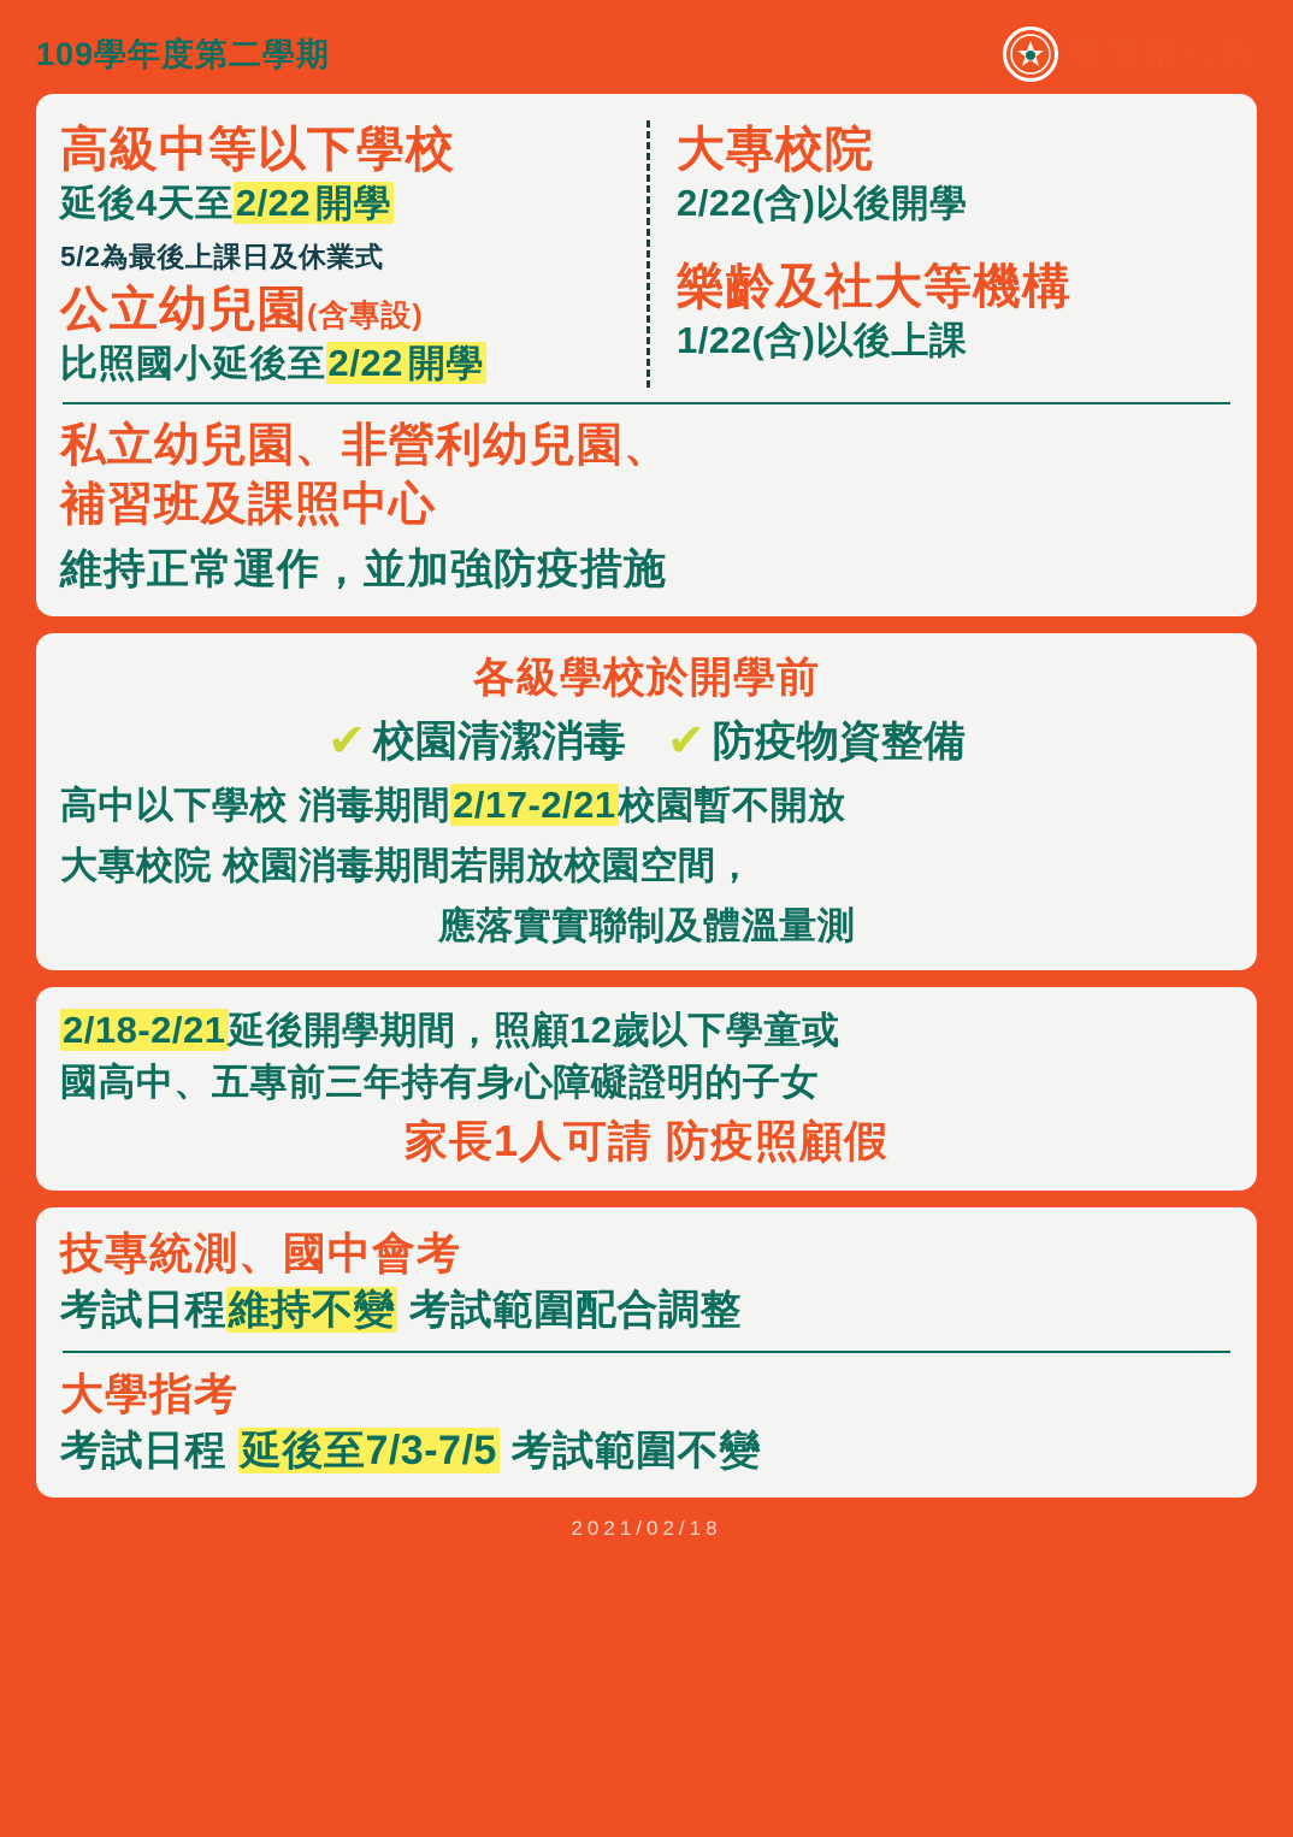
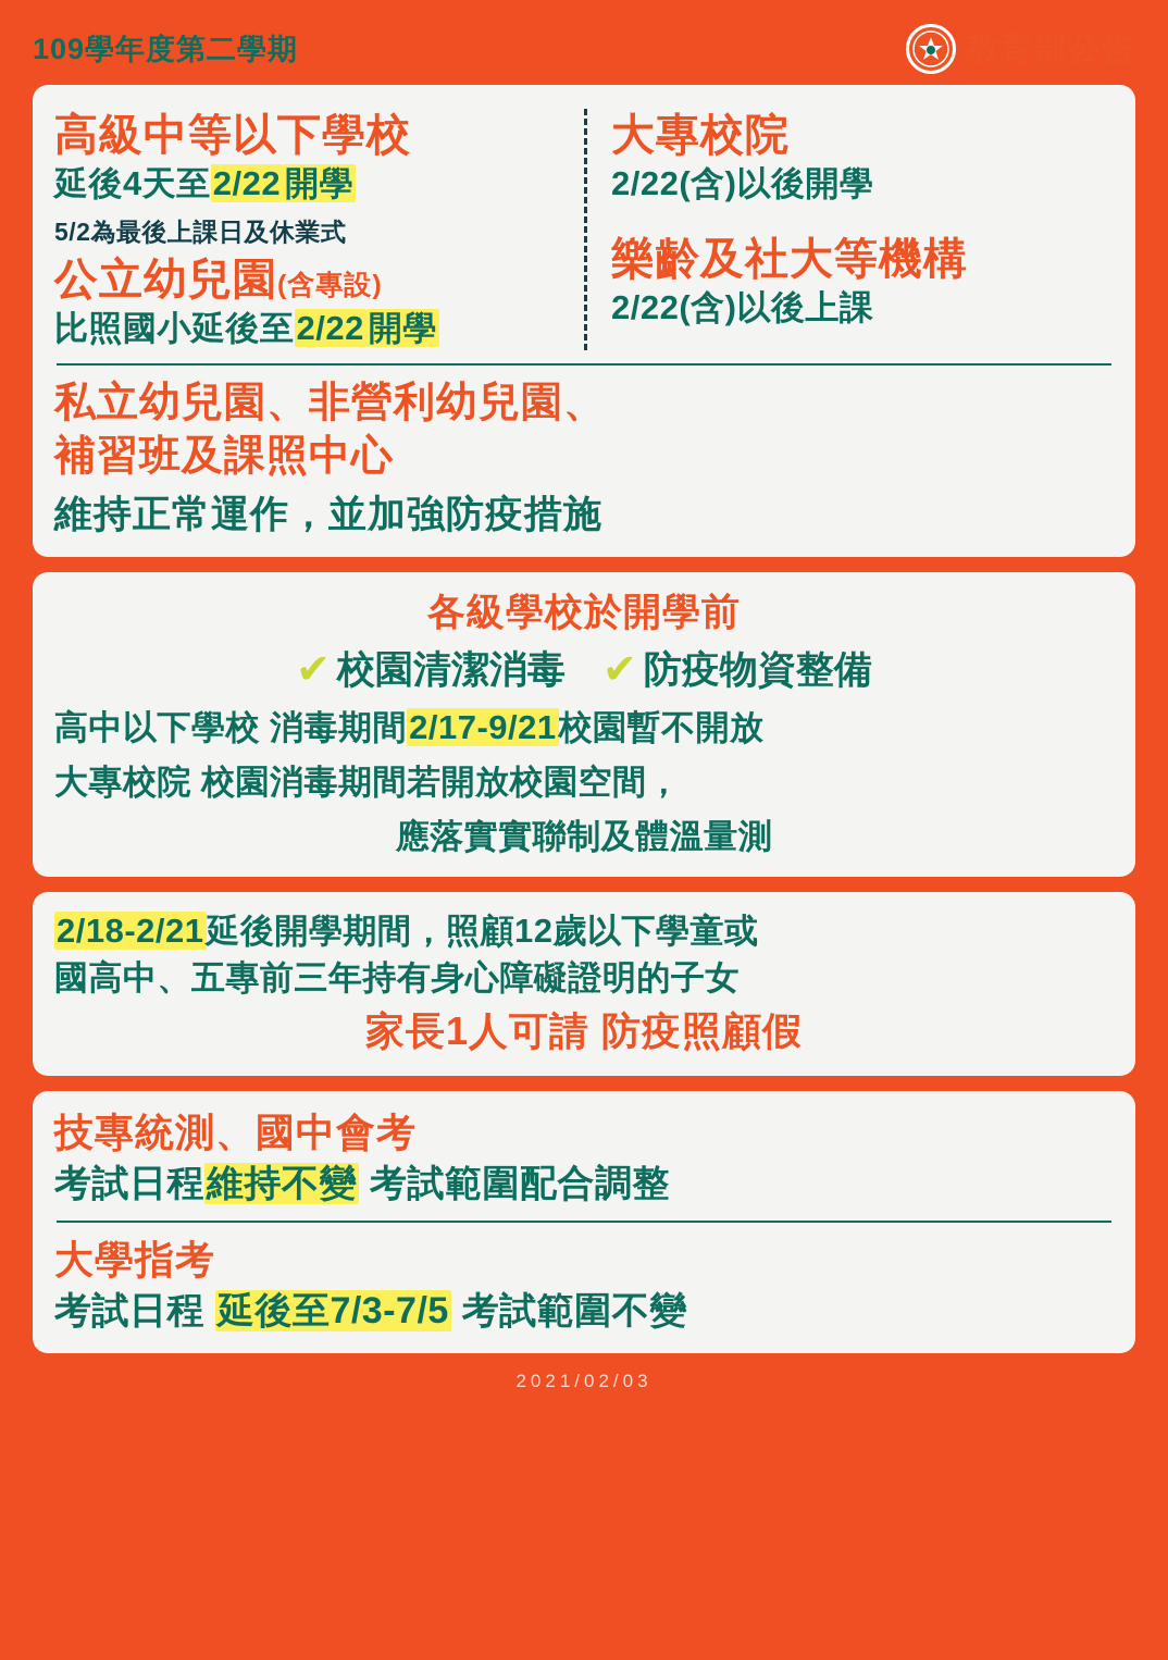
  109學年度第二學期
  高級中等以下學校
  延後4天至2/22開學
  5/2為最後上課日及休業式
  公立幼兒園(含專設)
  比照國小延後至2/22開學
  大專校院
  2/22(含)以後開學
  樂齡及社大等機構
- 1/22(含)以後上課
+ 2/22(含)以後上課
  私立幼兒園、非營利幼兒園、
  補習班及課照中心
  維持正常運作，並加強防疫措施
  各級學校於開學前
  ✔
  校園清潔消毒
  ✔
  防疫物資整備
- 高中以下學校 消毒期間2/17-2/21校園暫不開放
+ 高中以下學校 消毒期間2/17-9/21校園暫不開放
  大專校院 校園消毒期間若開放校園空間，
  應落實實聯制及體溫量測
  2/18-2/21延後開學期間，照顧12歲以下學童或
  國高中、五專前三年持有身心障礙證明的子女
  家長1人可請 防疫照顧假
  技專統測、國中會考
  考試日程維持不變 考試範圍配合調整
  大學指考
  考試日程 延後至7/3-7/5 考試範圍不變
- 2021/02/18
+ 2021/02/03
